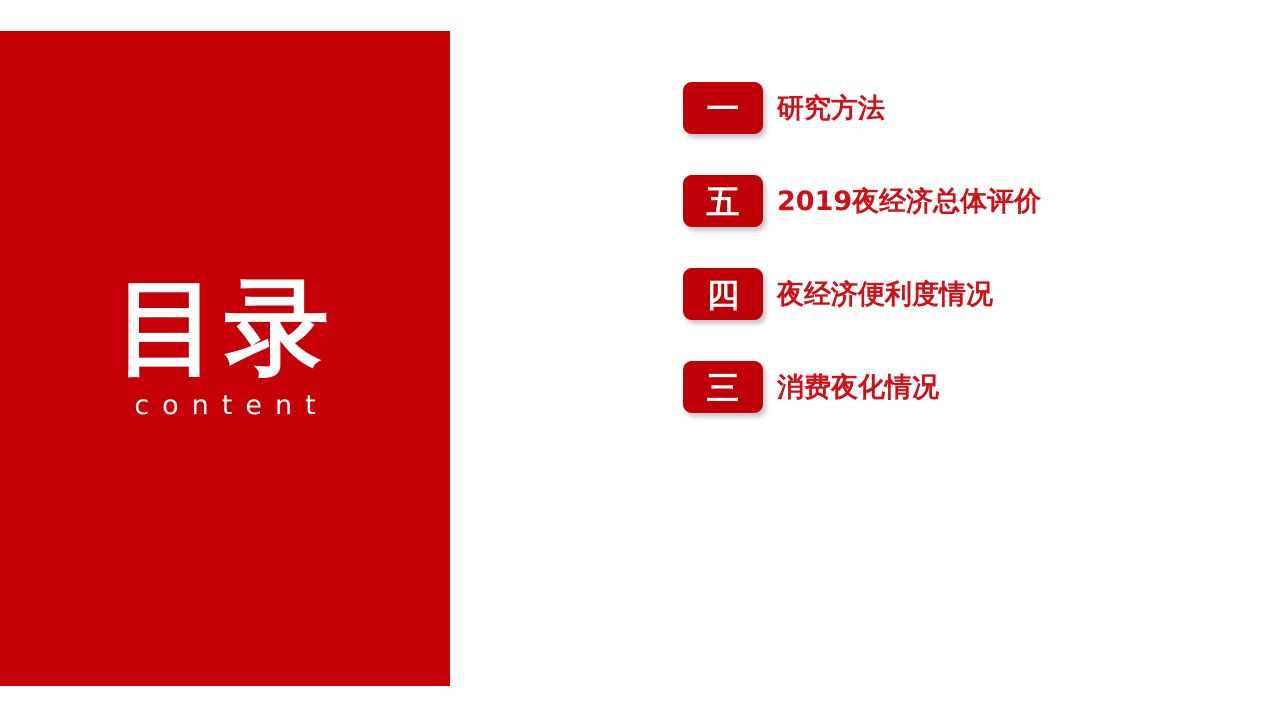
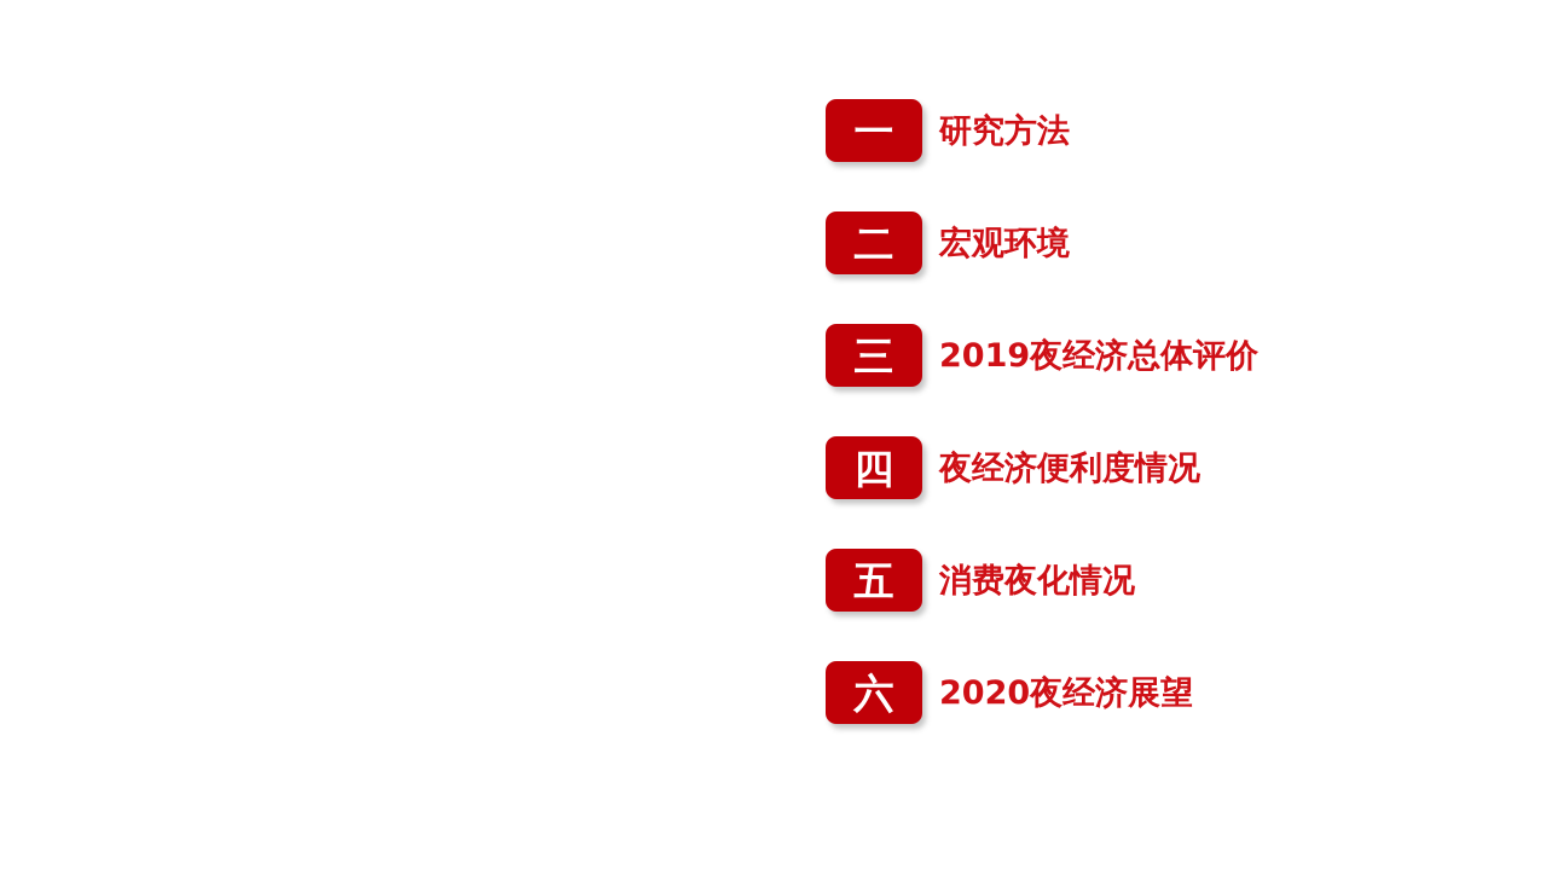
- 目录
- content
  一
  研究方法
+ 二
+ 宏观环境
- 五
+ 三
  2019夜经济总体评价
  四
  夜经济便利度情况
- 三
+ 五
  消费夜化情况
+ 六
+ 2020夜经济展望
